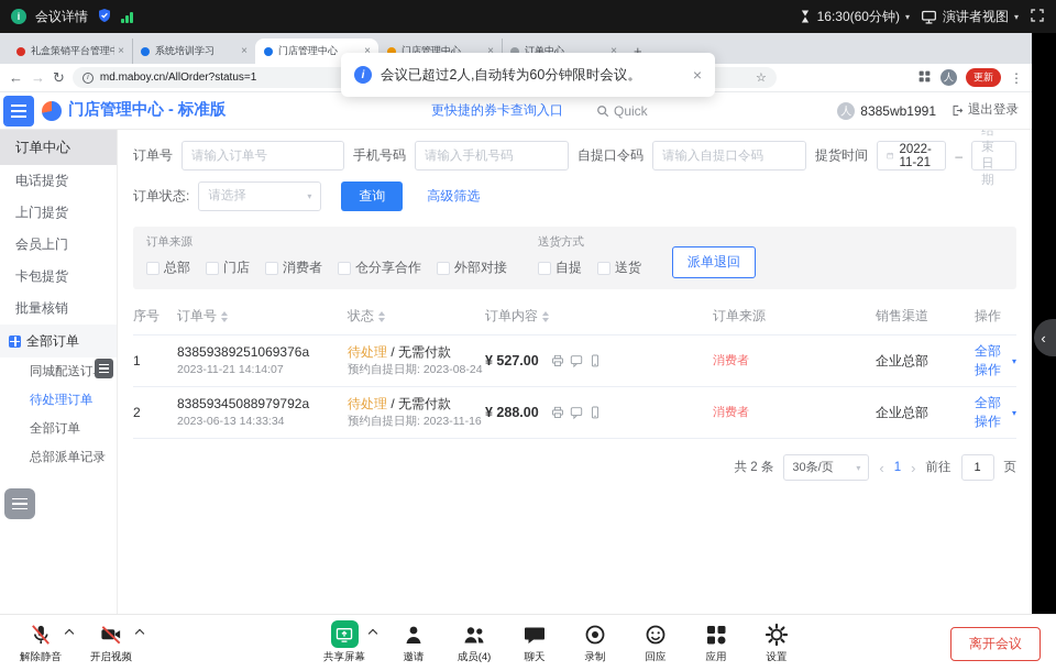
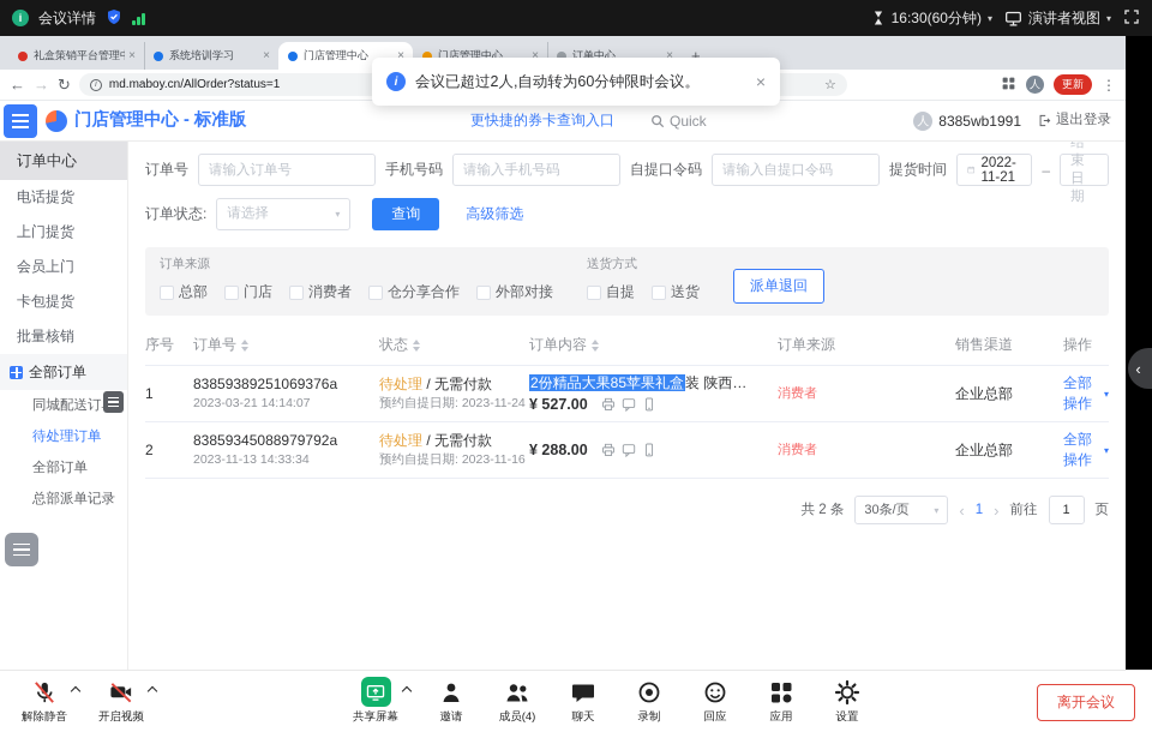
  i
  会议详情
  16:30(60分钟)
  ▾
  演讲者视图
  ▾
  礼盒策销平台管理
  ×
  系统培训学习
  ×
  门店管理中心
  ×
  门店管理中心
  ×
  订单中心
  ×
  +
  ←
  →
  ↻
  md.maboy.cn/AllOrder?status=1
  ☆
  人
  更新
  ⋮
  门店管理中心 - 标准版
  更快捷的券卡查询入口
  Quick
  人
  8385wb1991
  退出登录
  订单中心
  电话提货
  上门提货
  会员上门
  卡包提货
  批量核销
  全部订单
  同城配送订
  待处理订单
  全部订单
  总部派单记录
  订单号
  请输入订单号
  手机号码
  请输入手机号码
  自提口令码
  请输入自提口令码
  提货时间
  2022-11-21
  –
  结束日期
  订单状态:
  请选择
  ▾
  查询
  高级筛选
  订单来源
  总部
  门店
  消费者
  仓分享合作
  外部对接
  送货方式
  自提
  送货
  派单退回
  序号
  订单号
  状态
  订单内容
  订单来源
  销售渠道
  操作
  1
  83859389251069376a
- 2023-11-21 14:14:07
+ 2023-03-21 14:14:07
  待处理 / 无需付款
- 预约自提日期: 2023-08-24
+ 预约自提日期: 2023-11-24
+ 2份精品大果85苹果礼盒装 陕西…
  ¥ 527.00
  消费者
  企业总部
  全部操作
  ▾
  2
  83859345088979792a
- 2023-06-13 14:33:34
+ 2023-11-13 14:33:34
  待处理 / 无需付款
  预约自提日期: 2023-11-16
  ¥ 288.00
  消费者
  企业总部
  全部操作
  ▾
  共 2 条
  30条/页
  ▾
  ‹
  1
  ›
  前往
  1
  页
  ‹
  i
  会议已超过2人,自动转为60分钟限时会议。
  ×
  解除静音
  开启视频
  共享屏幕
  邀请
  成员(4)
  聊天
  录制
  回应
  应用
  设置
  离开会议
